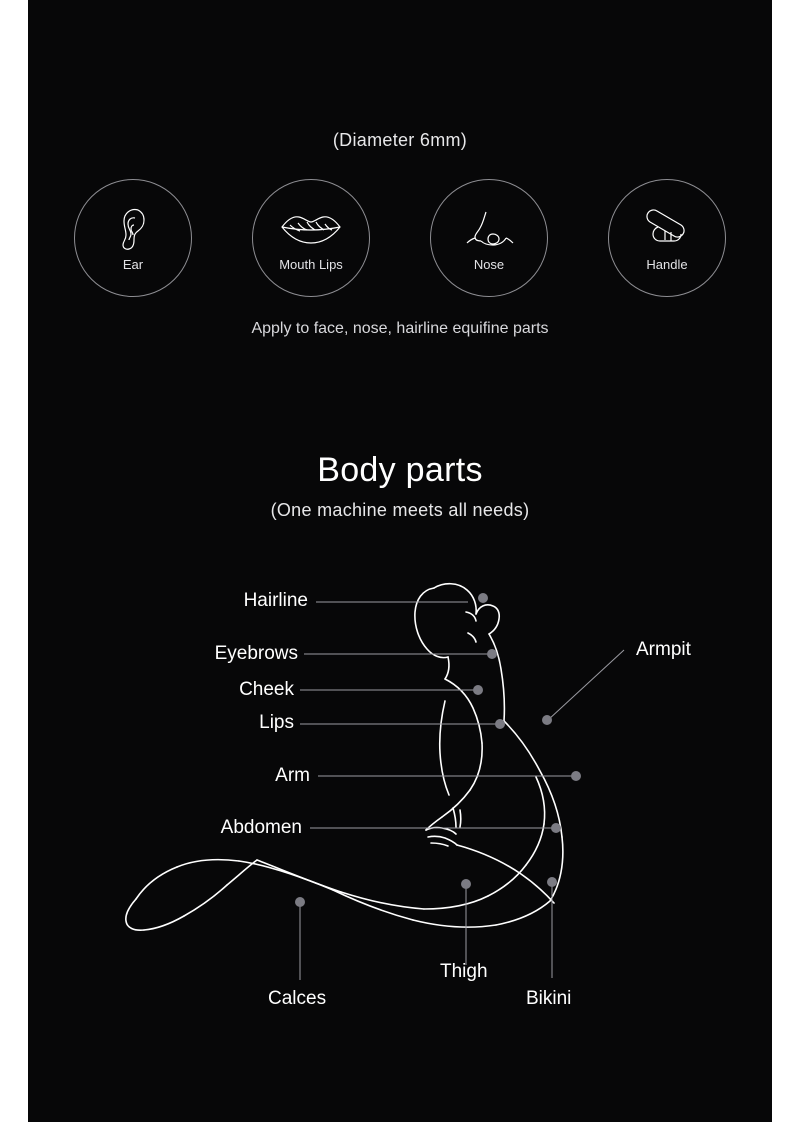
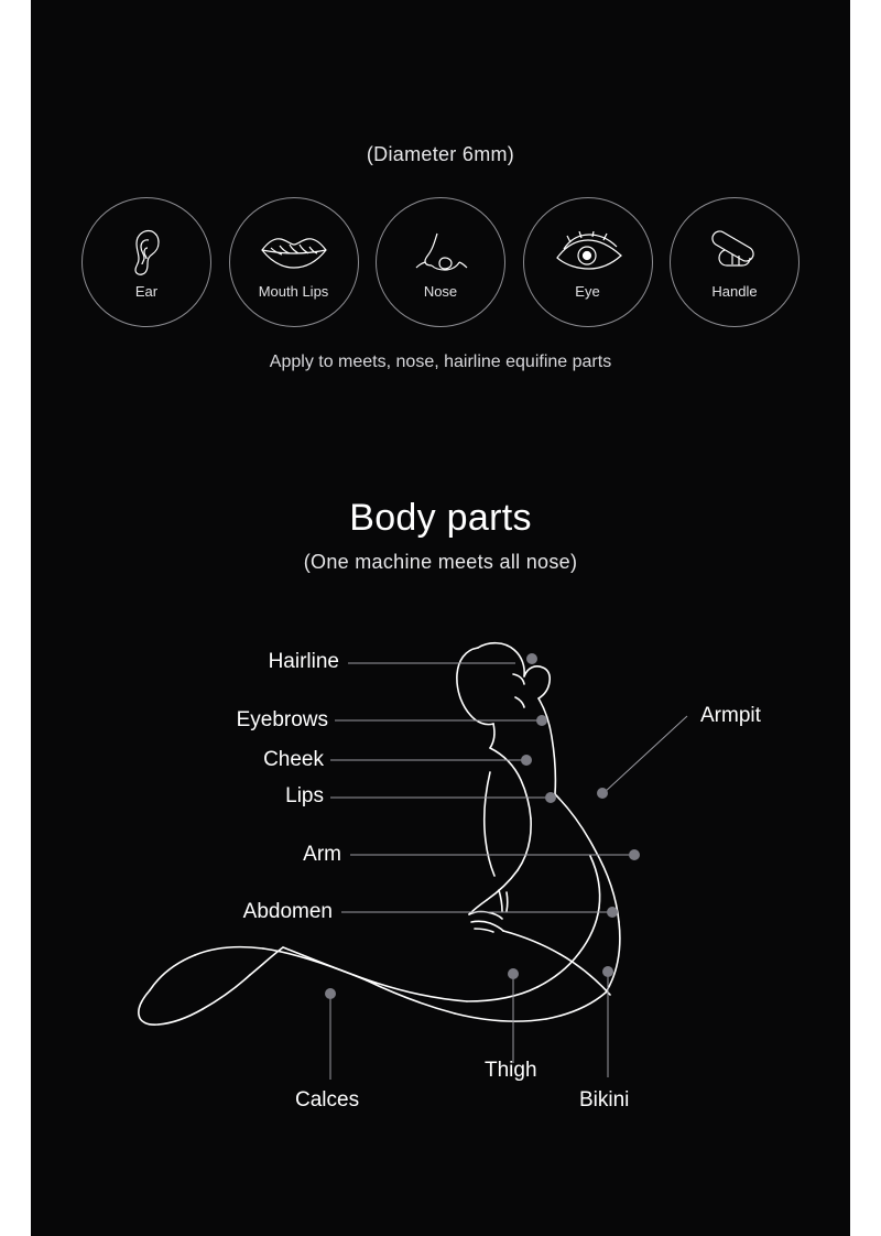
  (Diameter 6mm)
  Ear
  Mouth Lips
  Nose
+ Eye
  Handle
- Apply to face, nose, hairline equifine parts
+ Apply to meets, nose, hairline equifine parts
  Body parts
- (One machine meets all needs)
+ (One machine meets all nose)
  Hairline
  Eyebrows
  Cheek
  Lips
  Arm
  Abdomen
  Armpit
  Thigh
  Bikini
  Calces
